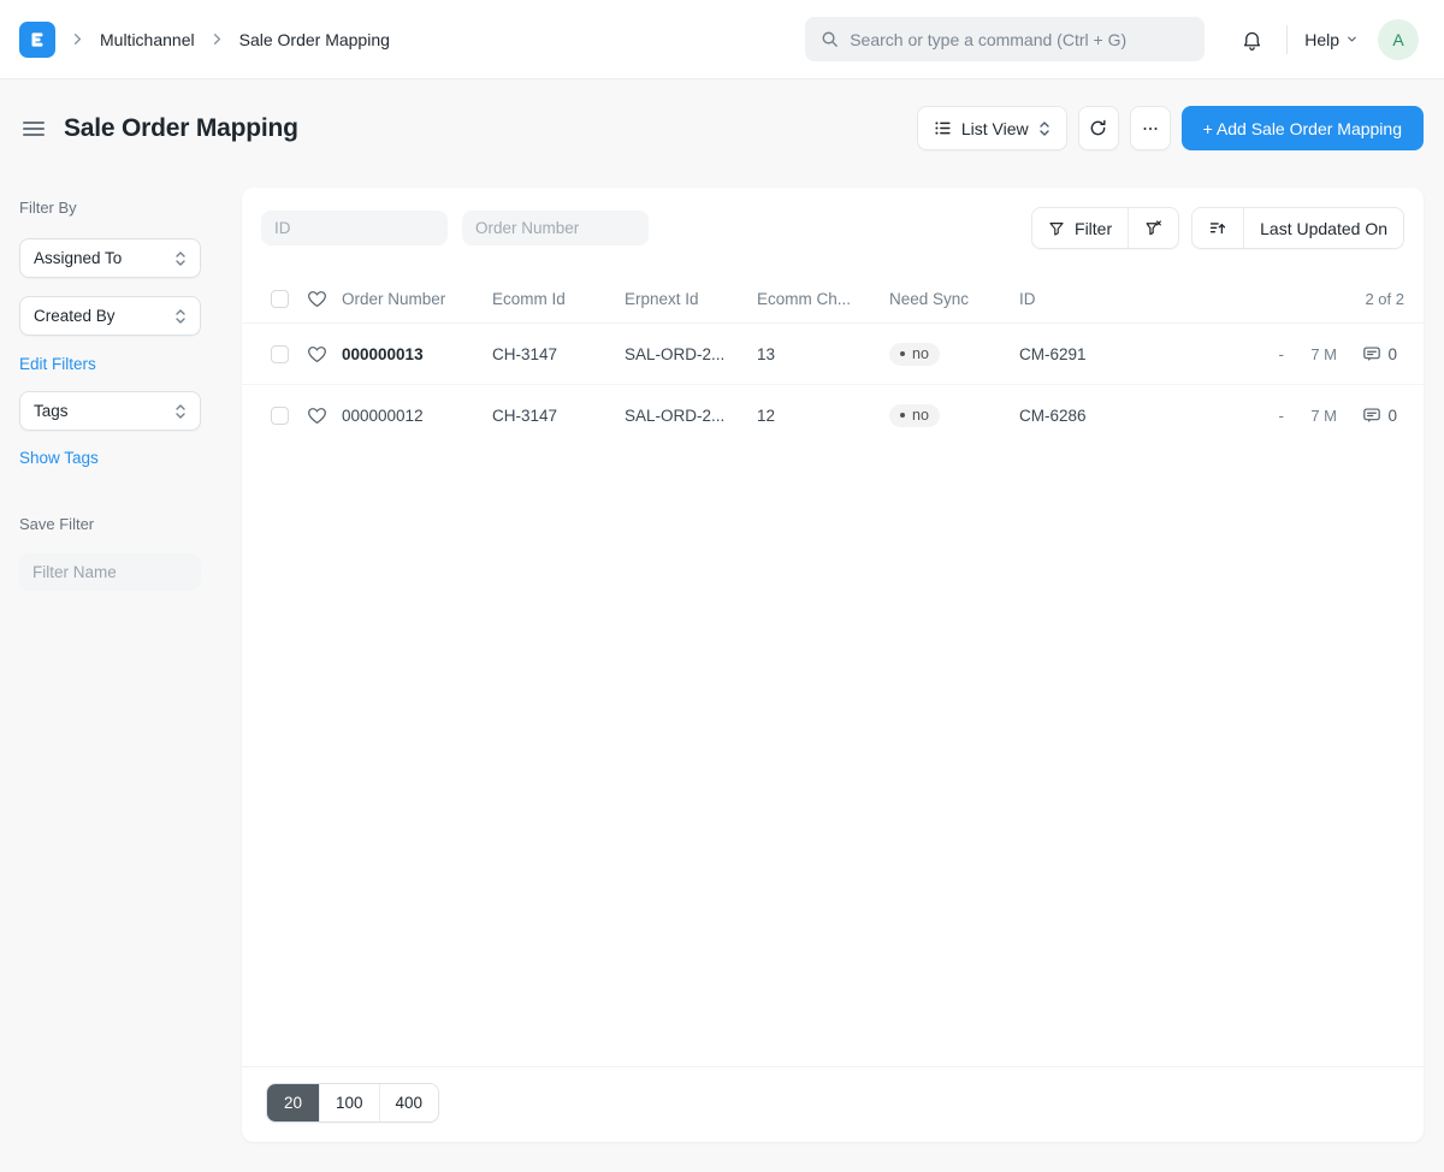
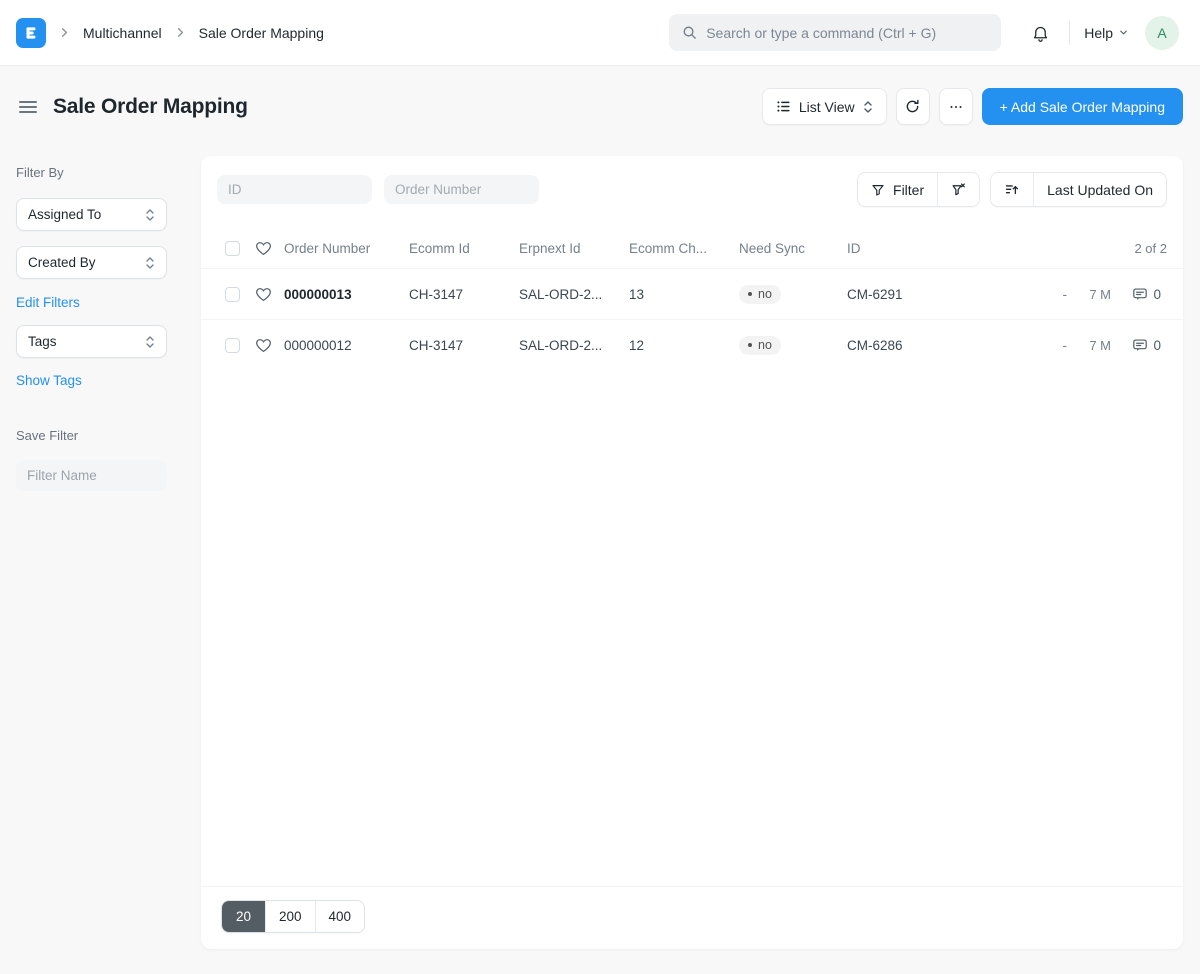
  Multichannel
  Sale Order Mapping
  Search or type a command (Ctrl + G)
  Help
  A
  Sale Order Mapping
  List View
  + Add Sale Order Mapping
  Filter By
  Assigned To
  Created By
  Edit Filters
  Tags
  Show Tags
  Save Filter
  Filter Name
  ID
  Order Number
  Filter
  Last Updated On
  Order Number
  Ecomm Id
  Erpnext Id
  Ecomm Ch...
  Need Sync
  ID
  2 of 2
  000000013
  CH-3147
  SAL-ORD-2...
  13
  no
  CM-6291
  -
  7 M
  0
  000000012
  CH-3147
  SAL-ORD-2...
  12
  no
  CM-6286
  -
  7 M
  0
  20
- 100
+ 200
  400
